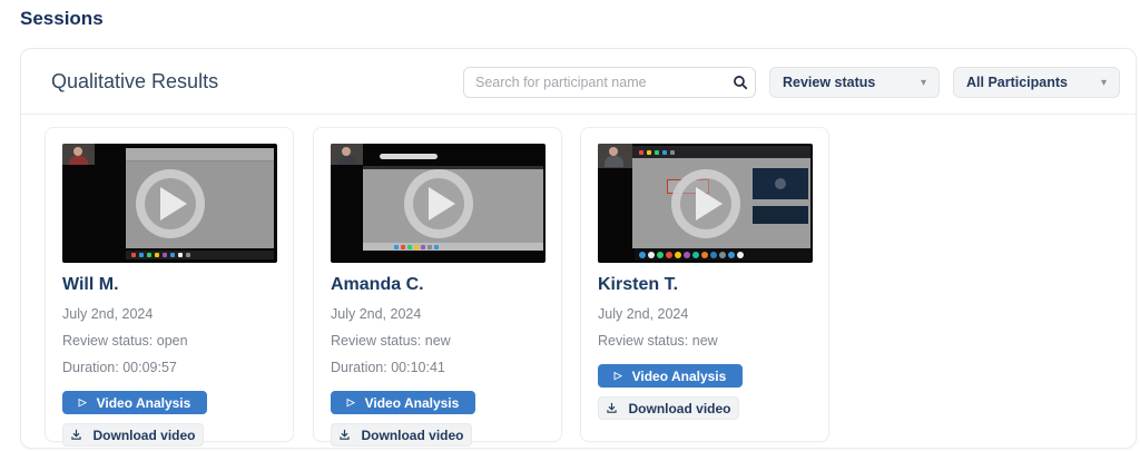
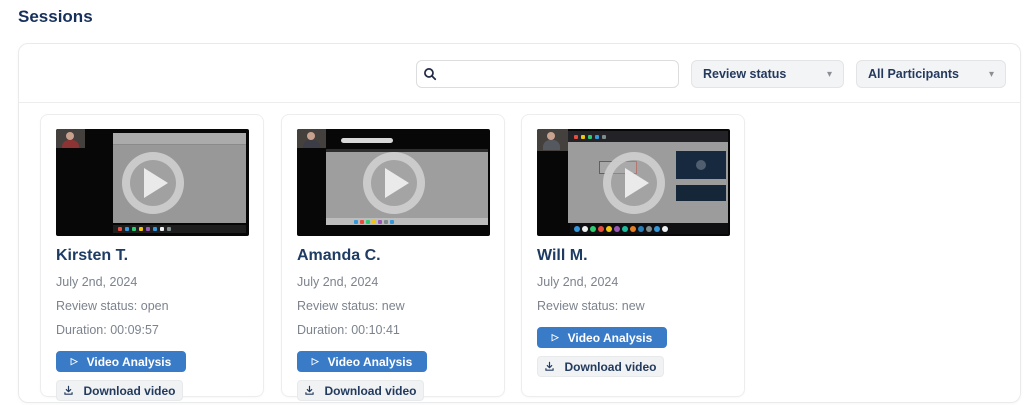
  Sessions
- Qualitative Results
- Search for participant name
  Review status
  ▾
  All Participants
  ▾
- Will M.
+ Kirsten T.
  July 2nd, 2024
  Review status: open
  Duration: 00:09:57
  ▷
  Video Analysis
  Download video
  Amanda C.
  July 2nd, 2024
  Review status: new
  Duration: 00:10:41
  ▷
  Video Analysis
  Download video
- Kirsten T.
+ Will M.
  July 2nd, 2024
  Review status: new
  ▷
  Video Analysis
  Download video
